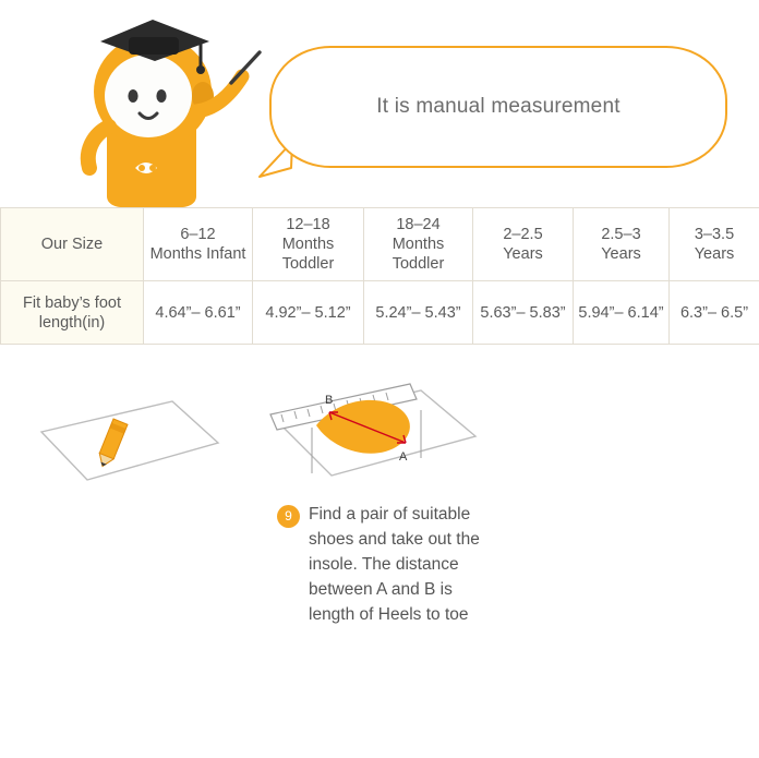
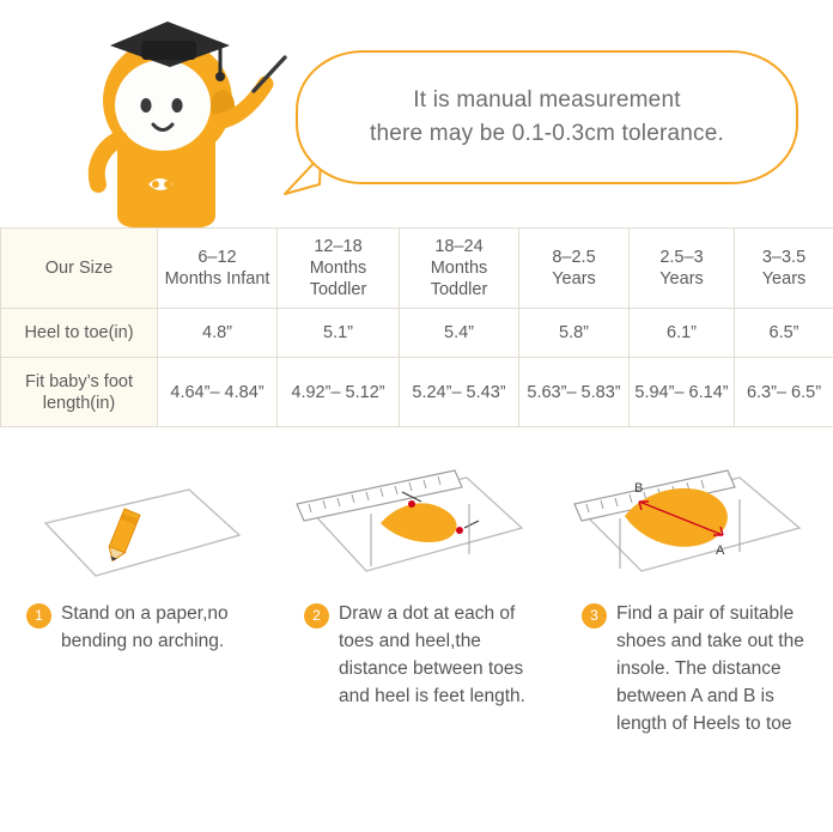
  It is manual measurement
+ there may be 0.1-0.3cm tolerance.
- Our Size	6–12 Months Infant	12–18 Months Toddler	18–24 Months Toddler	2–2.5 Years	2.5–3 Years	3–3.5 Years
+ Our Size	6–12 Months Infant	12–18 Months Toddler	18–24 Months Toddler	8–2.5 Years	2.5–3 Years	3–3.5 Years
+ Heel to toe(in)	4.8”	5.1”	5.4”	5.8”	6.1”	6.5”
- Fit baby’s foot length(in)	4.64”– 6.61”	4.92”– 5.12”	5.24”– 5.43”	5.63”– 5.83”	5.94”– 6.14”	6.3”– 6.5”
+ Fit baby’s foot length(in)	4.64”– 4.84”	4.92”– 5.12”	5.24”– 5.43”	5.63”– 5.83”	5.94”– 6.14”	6.3”– 6.5”
+ 1
+ Stand on a paper,no bending no arching.
+ 2
+ Draw a dot at each of toes and heel,the distance between toes and heel is feet length.
  A
  B
- 9
+ 3
  Find a pair of suitable shoes and take out the insole. The distance between A and B is length of Heels to toe
